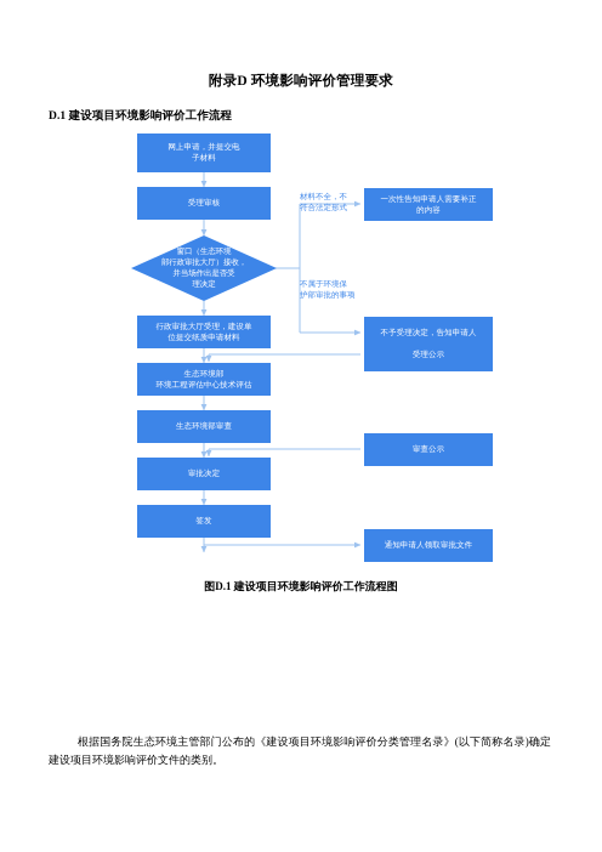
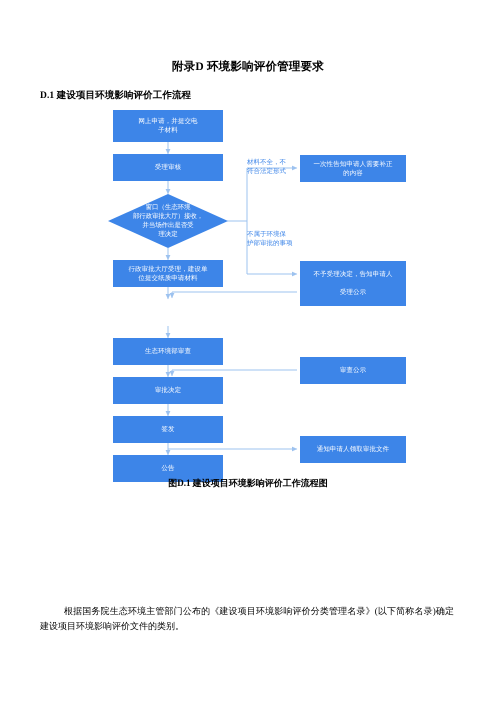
  附录D 环境影响评价管理要求
  D.1 建设项目环境影响评价工作流程
  网上申请，并提交电
  子材料
  受理审核
  窗口（生态环境
  部行政审批大厅）接收，
  并当场作出是否受
  理决定
  行政审批大厅受理，建设单
  位提交纸质申请材料
- 生态环境部
- 环境工程评估中心技术评估
  生态环境部审查
  审批决定
  签发
+ 公告
  一次性告知申请人需要补正
  的内容
  不予受理决定，告知申请人
  受理公示
  审查公示
  通知申请人领取审批文件
  材料不全，不
  符合法定形式
  不属于环境保
  护部审批的事项
  图D.1 建设项目环境影响评价工作流程图
  根据国务院生态环境主管部门公布的《建设项目环境影响评价分类管理名录》(以下简称名录)确定建设项目环境影响评价文件的类别。
